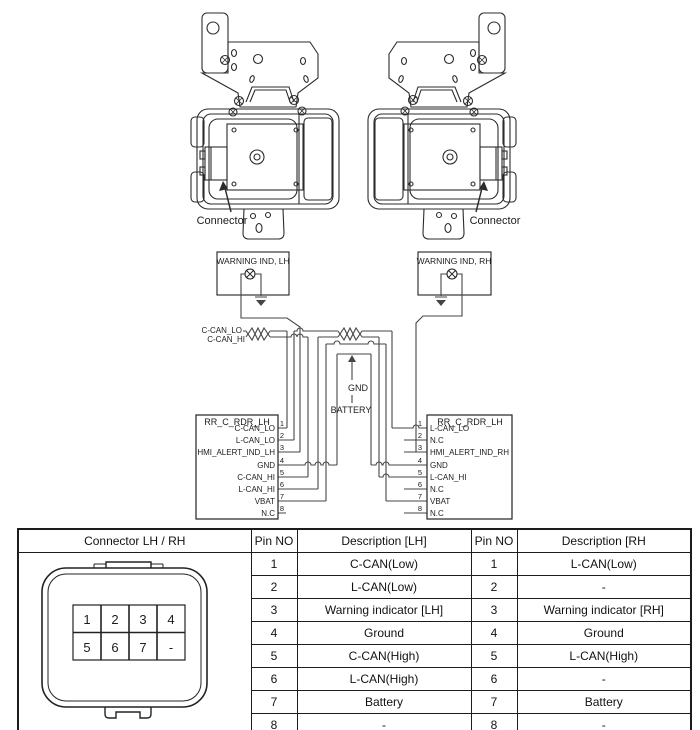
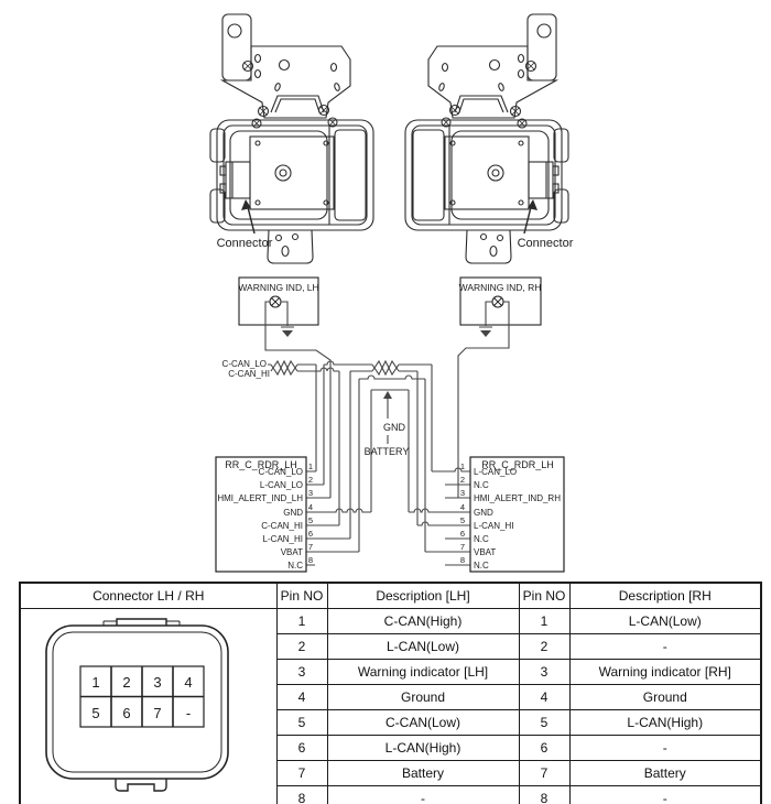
  Connector
  Connector
  WARNING IND, LH
  WARNING IND, RH
  C-CAN_LO
  C-CAN_HI
  GND
  BATTERY
  RR_C_RDR_LH
  C-CAN_LO
  L-CAN_LO
  HMI_ALERT_IND_LH
  GND
  C-CAN_HI
  L-CAN_HI
  VBAT
  N.C
  1
  2
  3
  4
  5
  6
  7
  8
  RR_C_RDR_LH
  L-CAN_LO
  N.C
  HMI_ALERT_IND_RH
  GND
  L-CAN_HI
  N.C
  VBAT
  N.C
  1
  2
  3
  4
  5
  6
  7
  8
  Connector LH / RH	Pin NO	Description [LH]	Pin NO	Description [RH
- 1 2 3 4 5 6 7 -	1	C-CAN(Low)	1	L-CAN(Low)
+ 1 2 3 4 5 6 7 -	1	C-CAN(High)	1	L-CAN(Low)
  2	L-CAN(Low)	2	-
  3	Warning indicator [LH]	3	Warning indicator [RH]
  4	Ground	4	Ground
- 5	C-CAN(High)	5	L-CAN(High)
+ 5	C-CAN(Low)	5	L-CAN(High)
  6	L-CAN(High)	6	-
  7	Battery	7	Battery
  8	-	8	-
